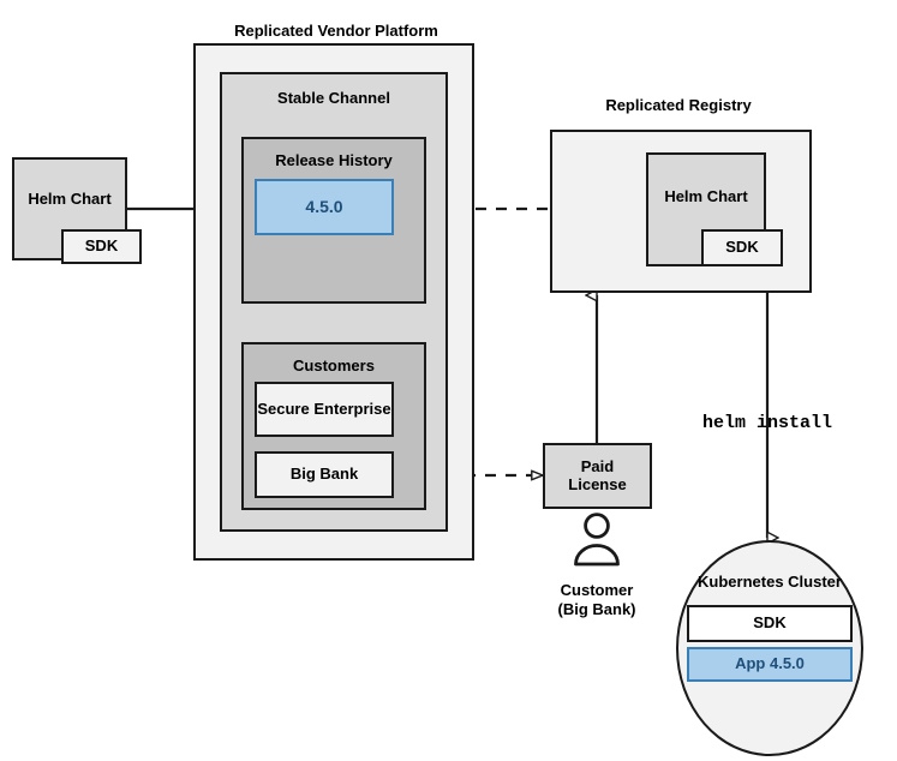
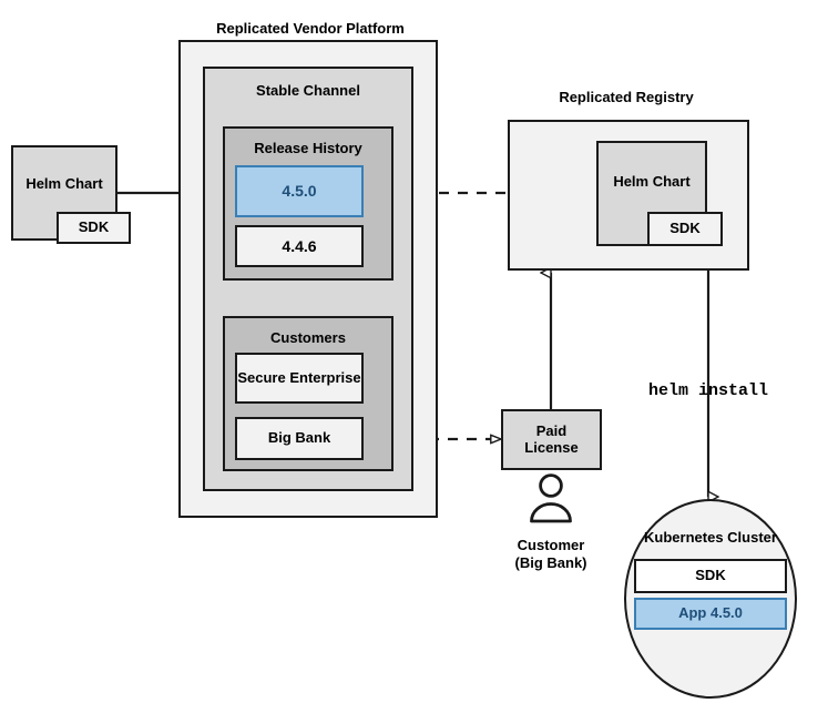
  Helm Chart
  SDK
  Replicated Vendor Platform
  Stable Channel
  Release History
  4.5.0
+ 4.4.6
  Customers
  Secure Enterprise
  Big Bank
  Replicated Registry
  Helm Chart
  SDK
  Paid
  License
  Customer
  (Big Bank)
  helm install
  Kubernetes Cluster
  SDK
  App 4.5.0
